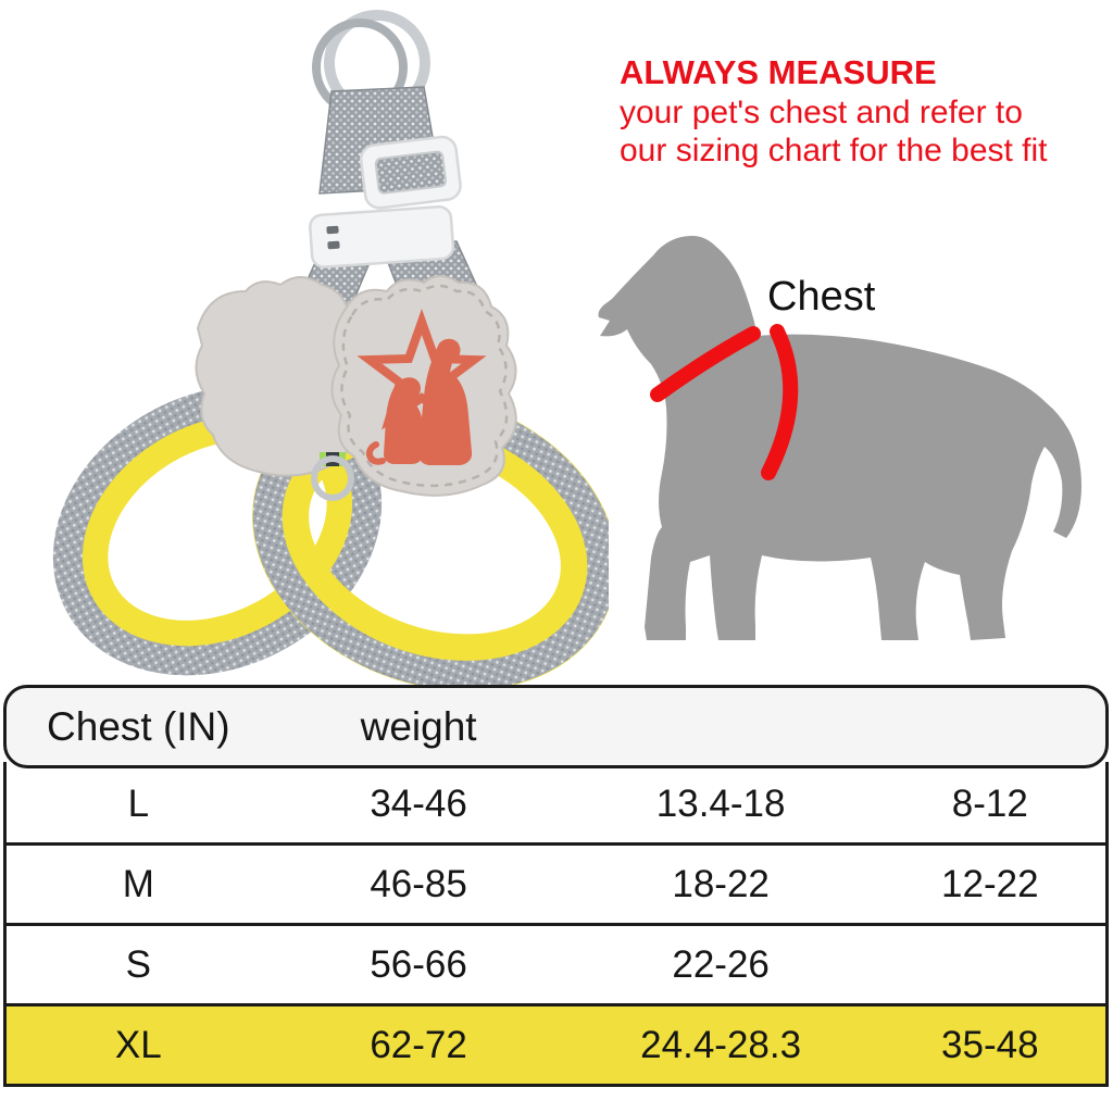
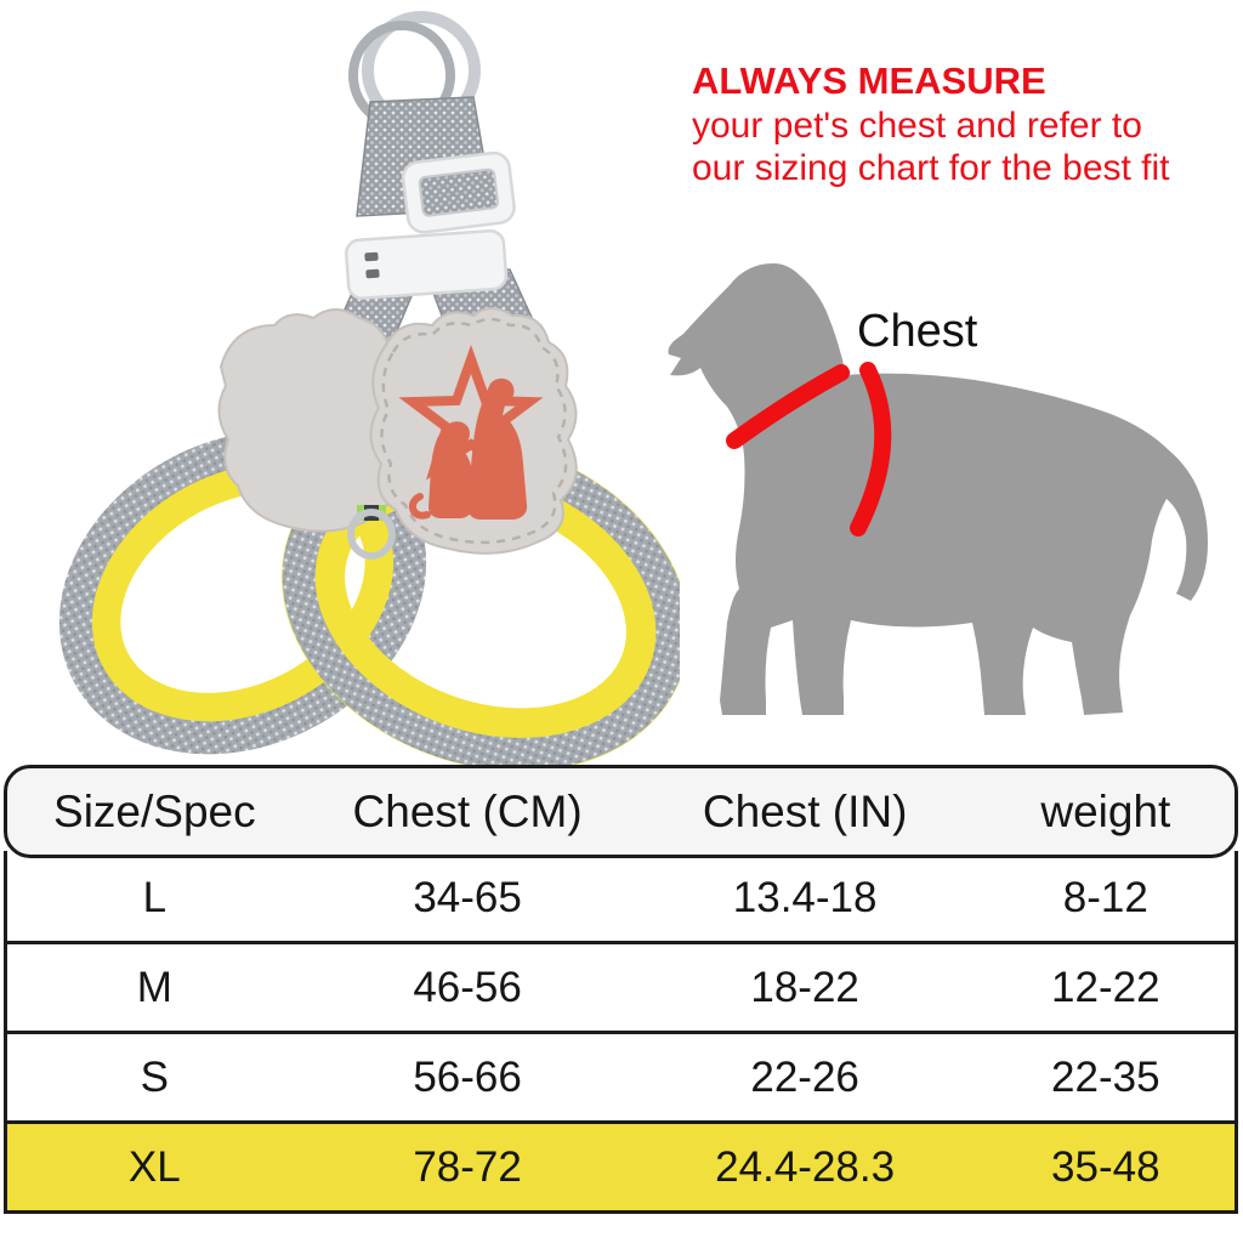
  ALWAYS MEASURE
  your pet's chest and refer to
  our sizing chart for the best fit
  Chest
+ Size/Spec
+ Chest (CM)
  Chest (IN)
  weight
  L
- 34-46
+ 34-65
  13.4-18
  8-12
  M
- 46-85
+ 46-56
  18-22
  12-22
  S
  56-66
  22-26
+ 22-35
  XL
- 62-72
+ 78-72
  24.4-28.3
  35-48
